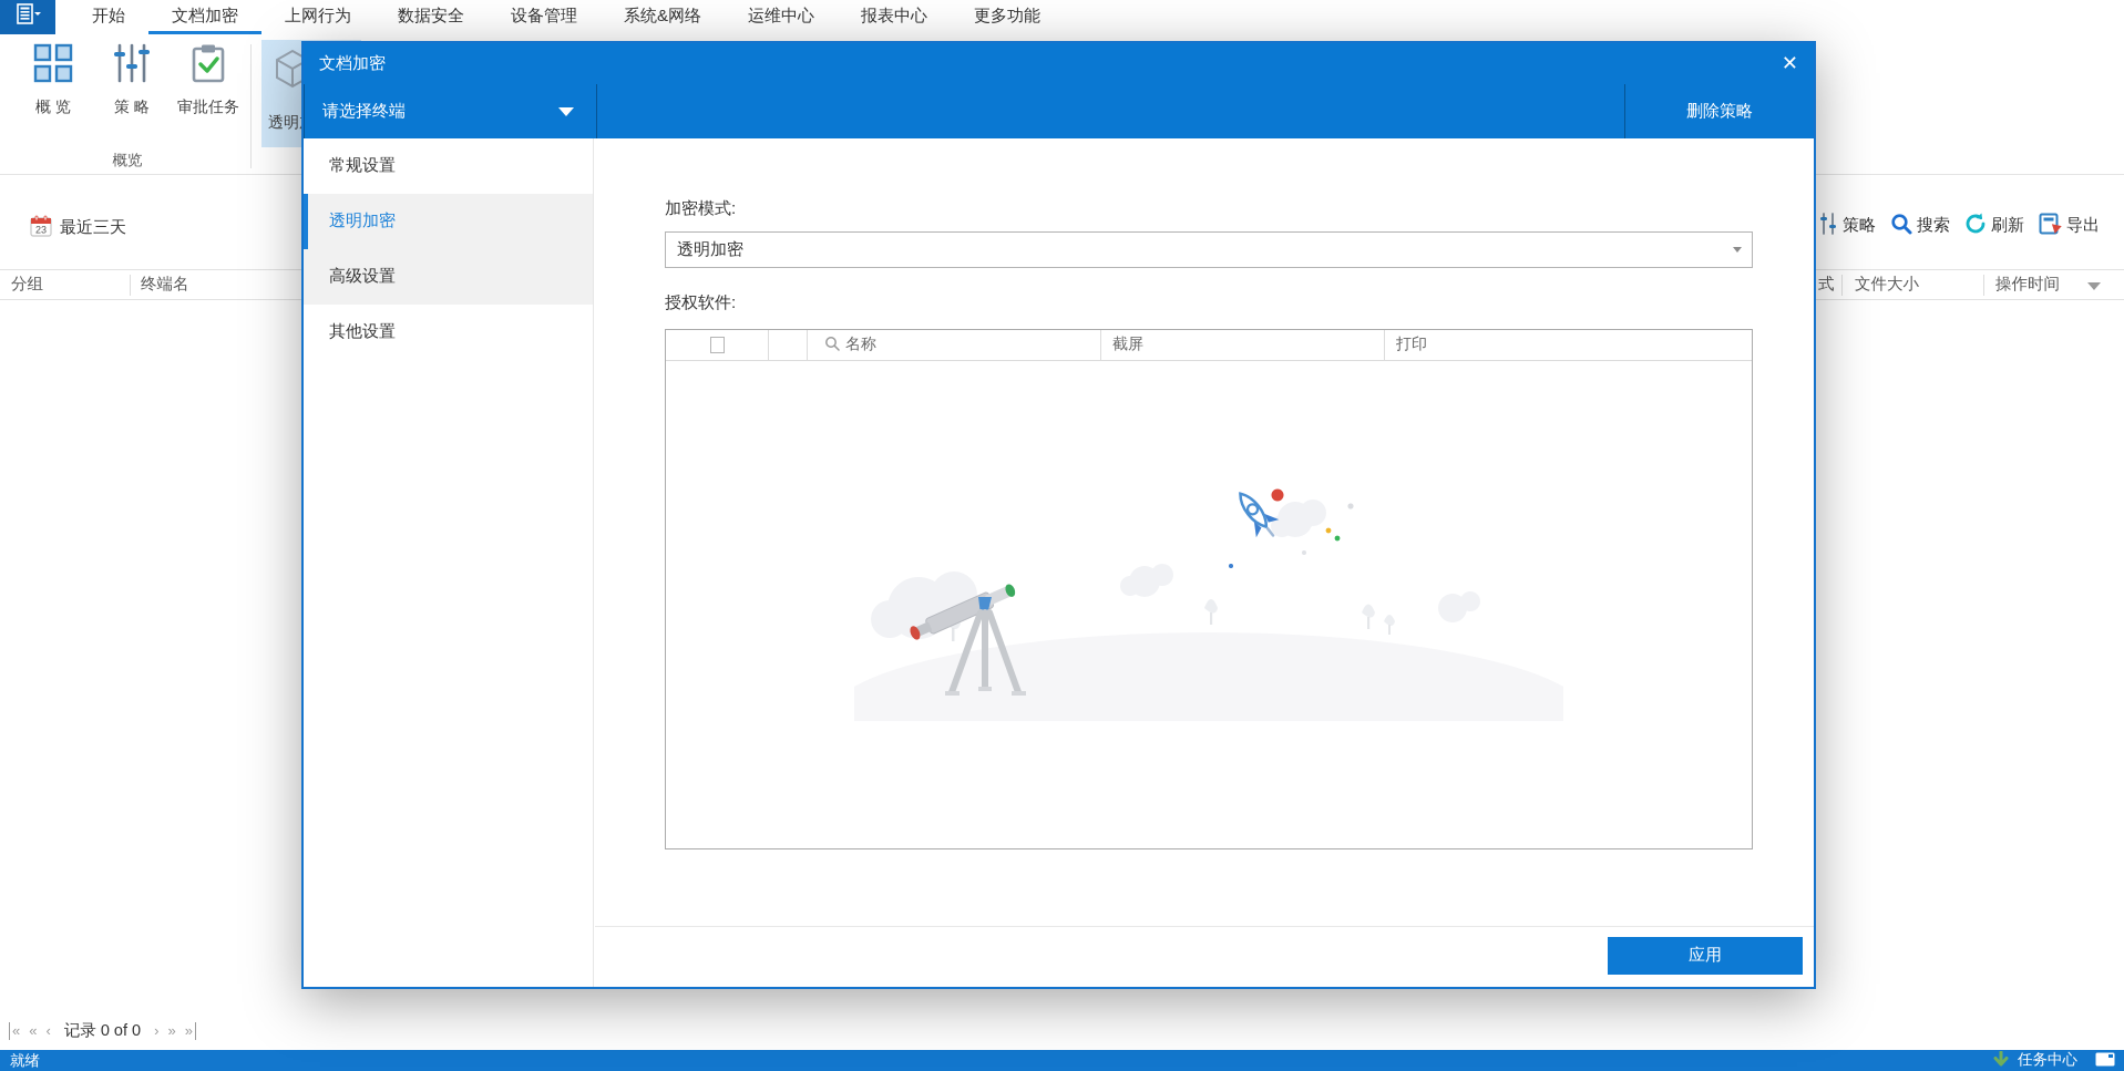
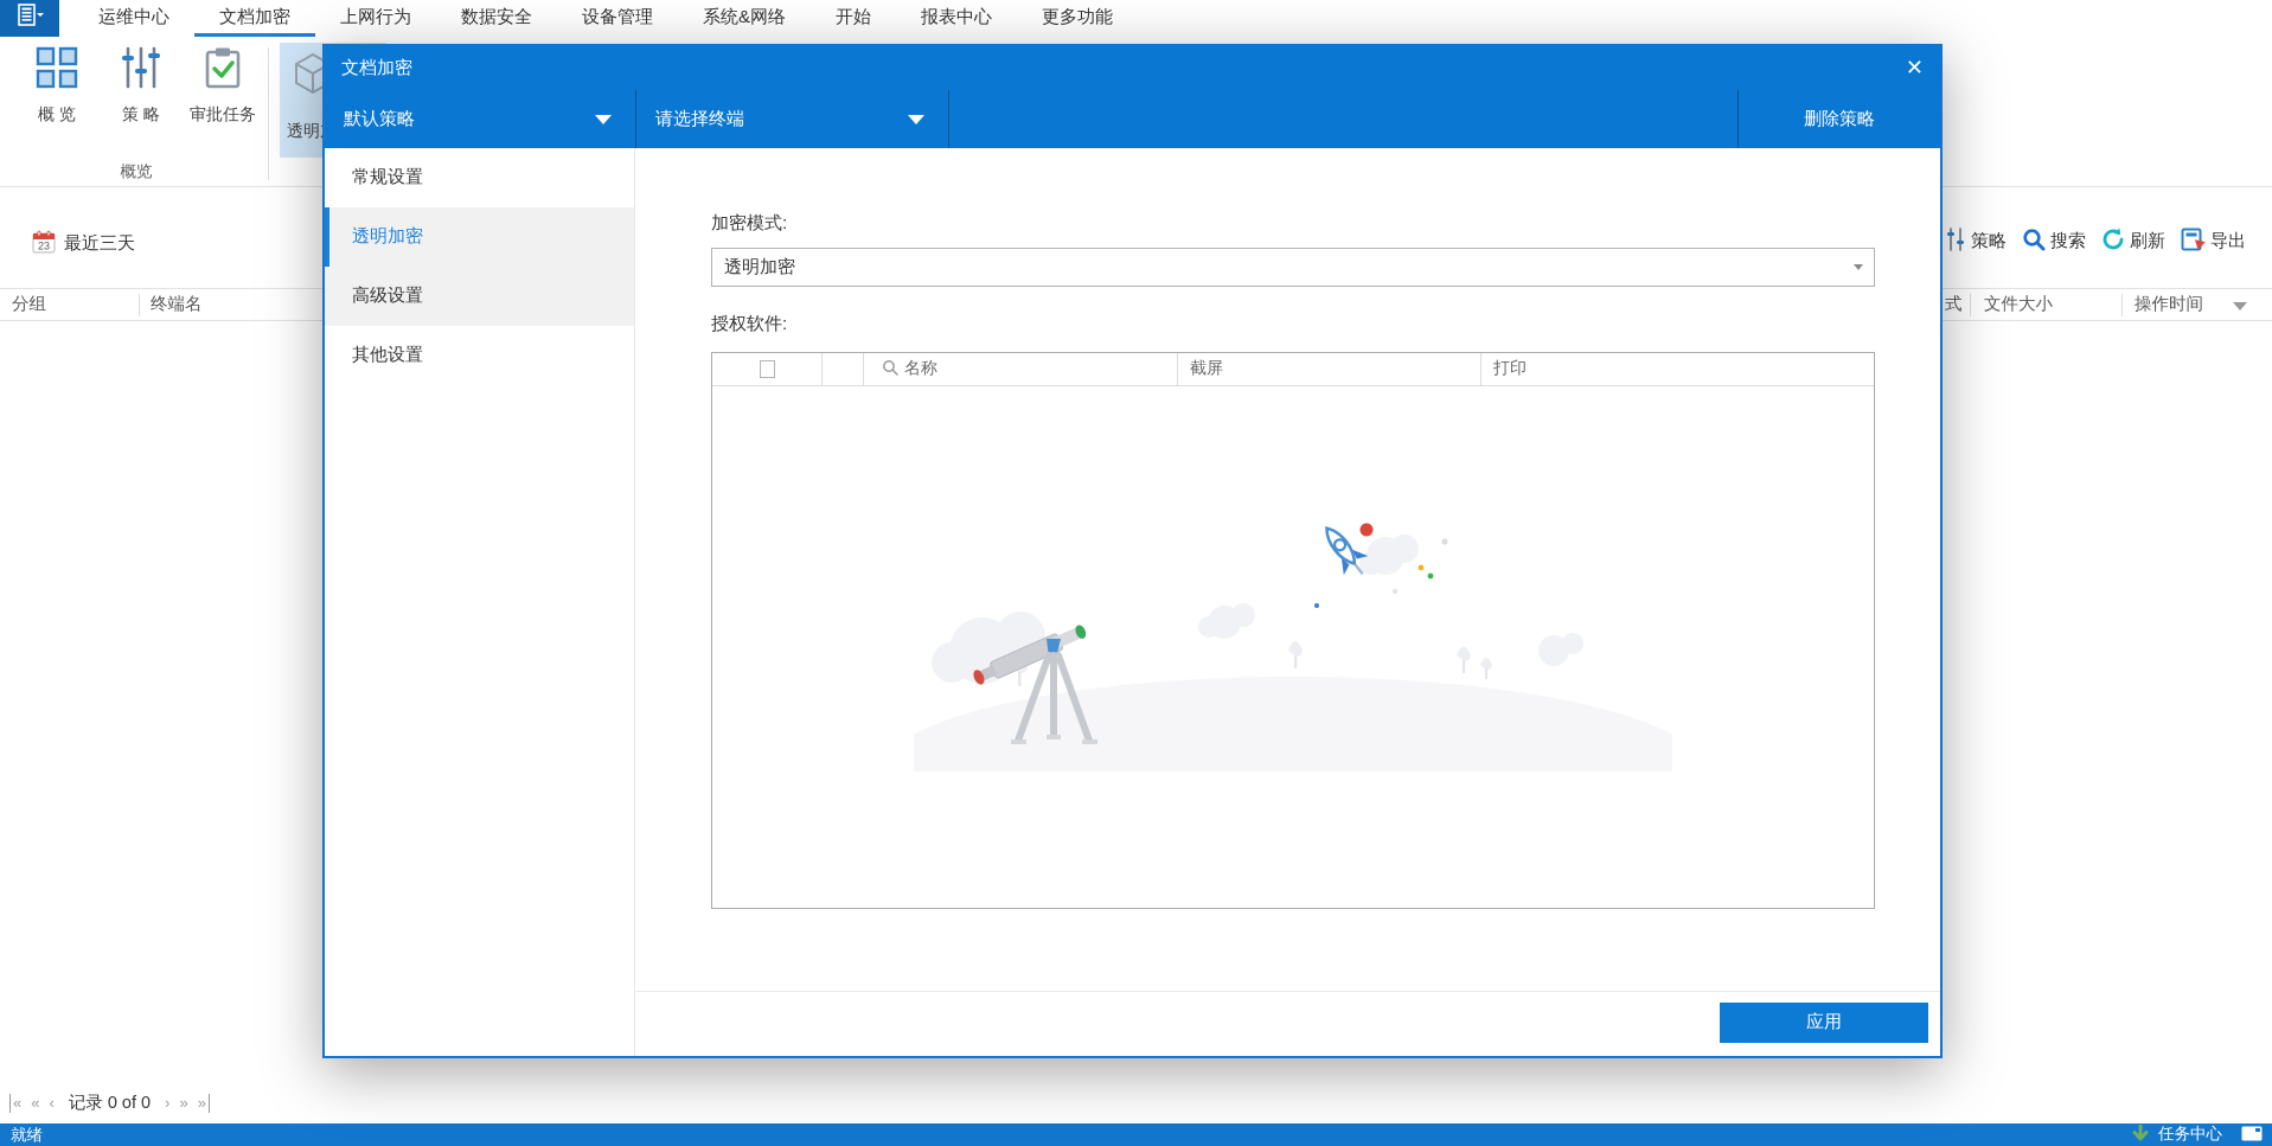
- 开始
+ 运维中心
  文档加密
  上网行为
  数据安全
  设备管理
  系统&网络
- 运维中心
+ 开始
  报表中心
  更多功能
  概 览
  策 略
  审批任务
  概览
  23
  最近三天
  策略
  搜索
  刷新
  导出
  分组
  终端名
  式
  文件大小
  操作时间
  «
  «
  ‹
  记录 0 of 0
  ›
  »
  »
  就绪
  任务中心
  文档加密
  ✕
+ 默认策略
  请选择终端
  删除策略
  常规设置
  透明加密
  高级设置
  其他设置
  加密模式:
  透明加密
  授权软件:
  名称
  截屏
  打印
  应用
